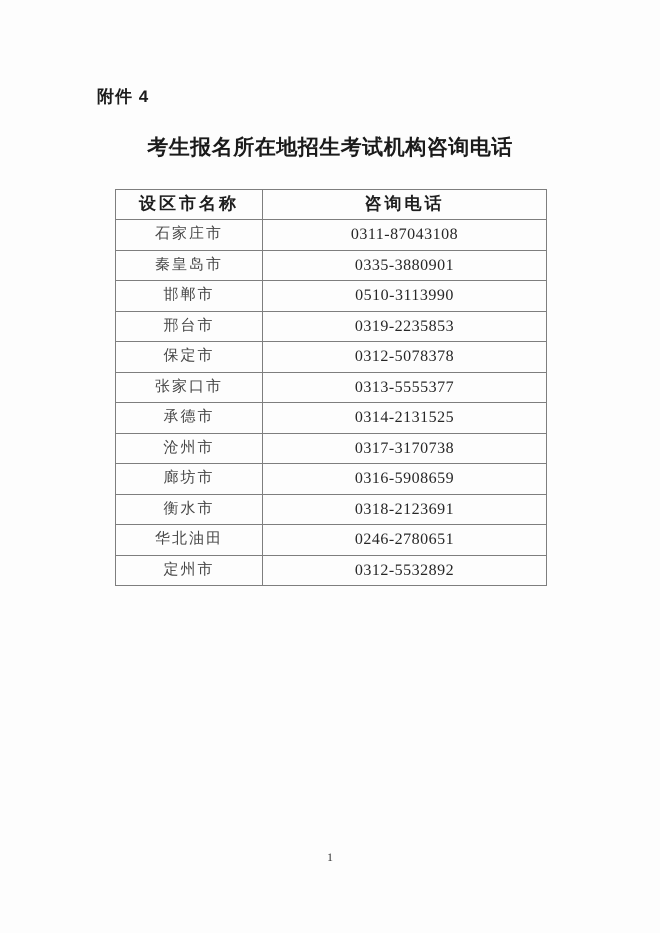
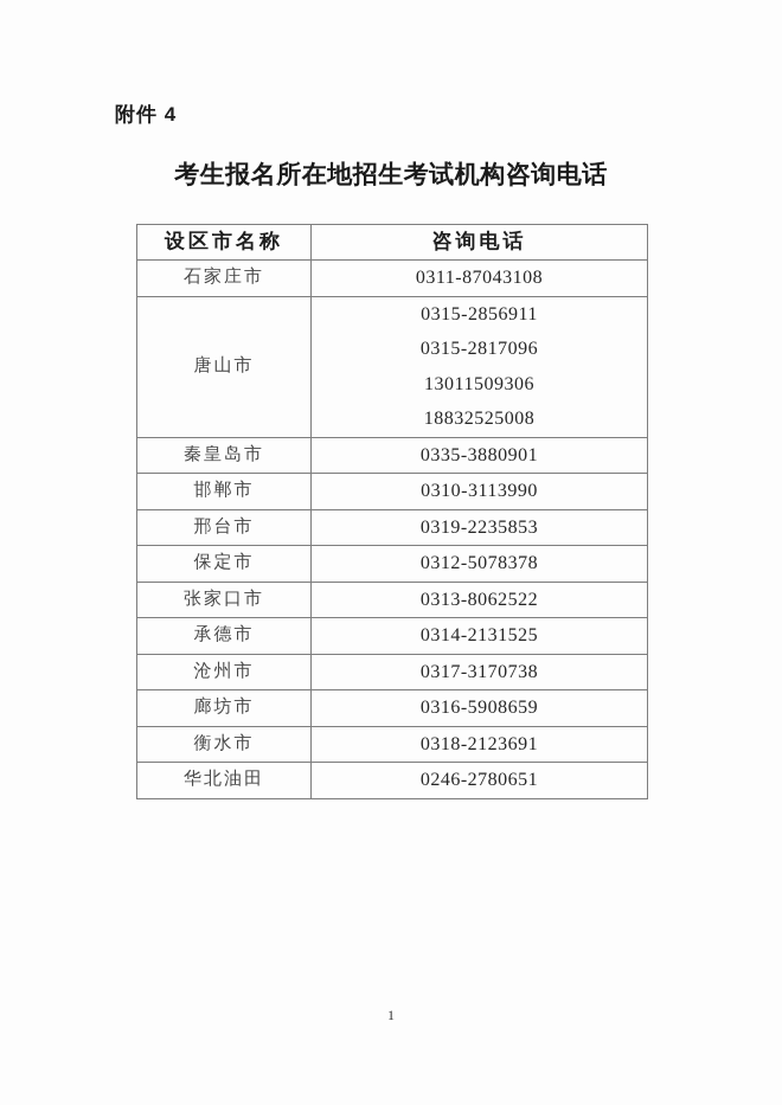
  附件 4
  考生报名所在地招生考试机构咨询电话
  设区市名称	咨询电话
  石家庄市	0311-87043108
+ 唐山市	0315-28569110315-28170961301150930618832525008
  秦皇岛市	0335-3880901
- 邯郸市	0510-3113990
+ 邯郸市	0310-3113990
  邢台市	0319-2235853
  保定市	0312-5078378
- 张家口市	0313-5555377
+ 张家口市	0313-8062522
  承德市	0314-2131525
  沧州市	0317-3170738
  廊坊市	0316-5908659
  衡水市	0318-2123691
  华北油田	0246-2780651
- 定州市	0312-5532892
  1
